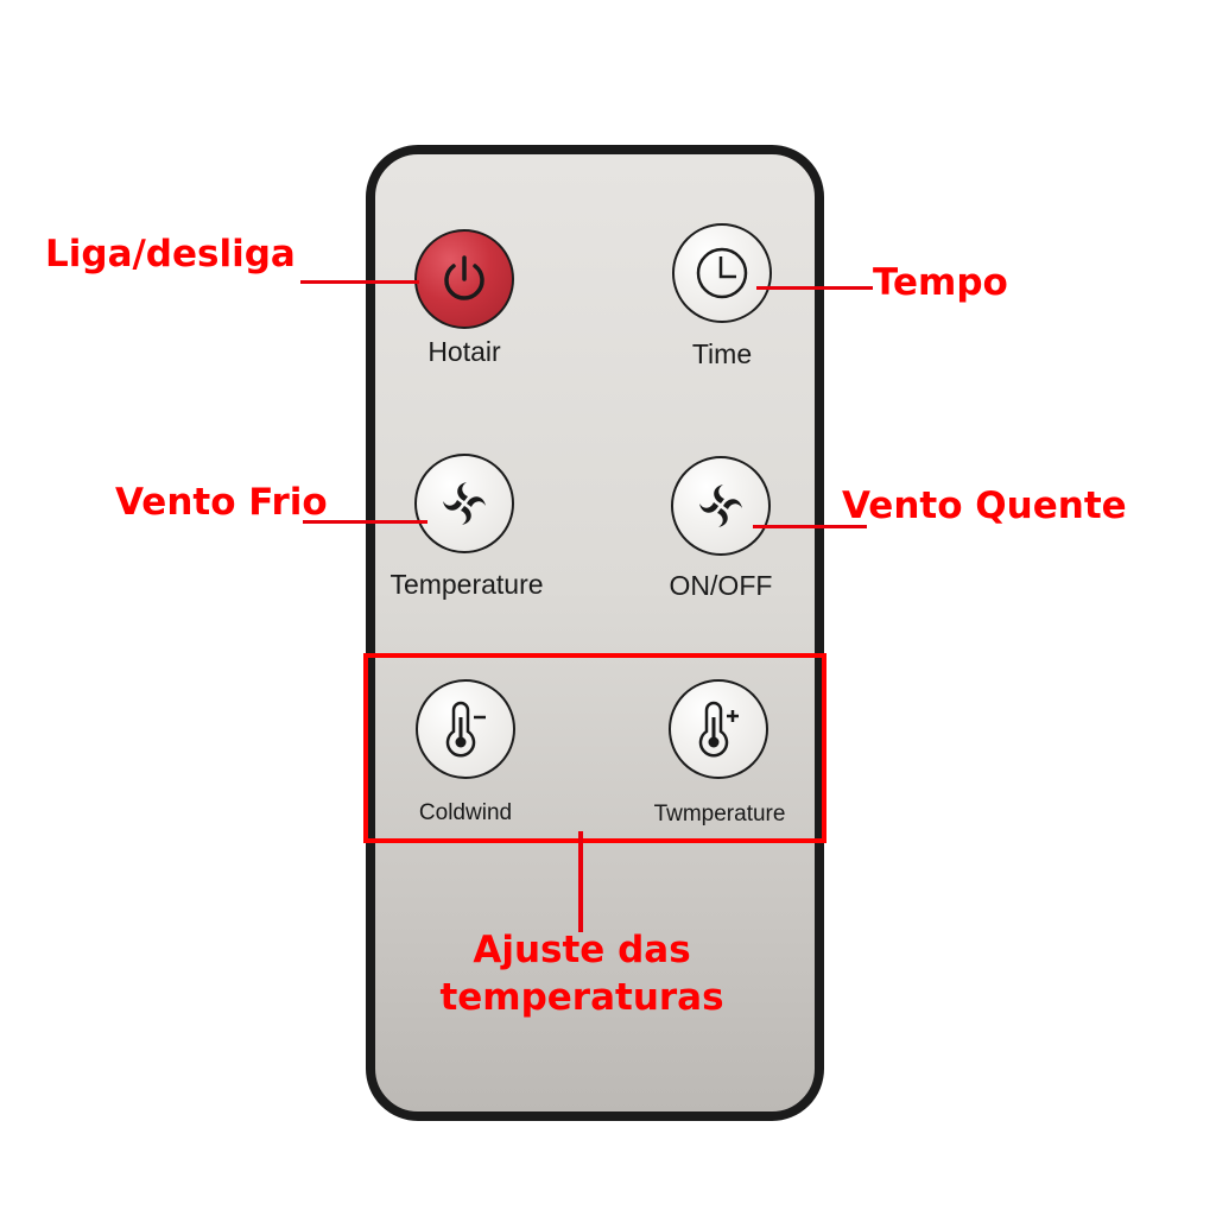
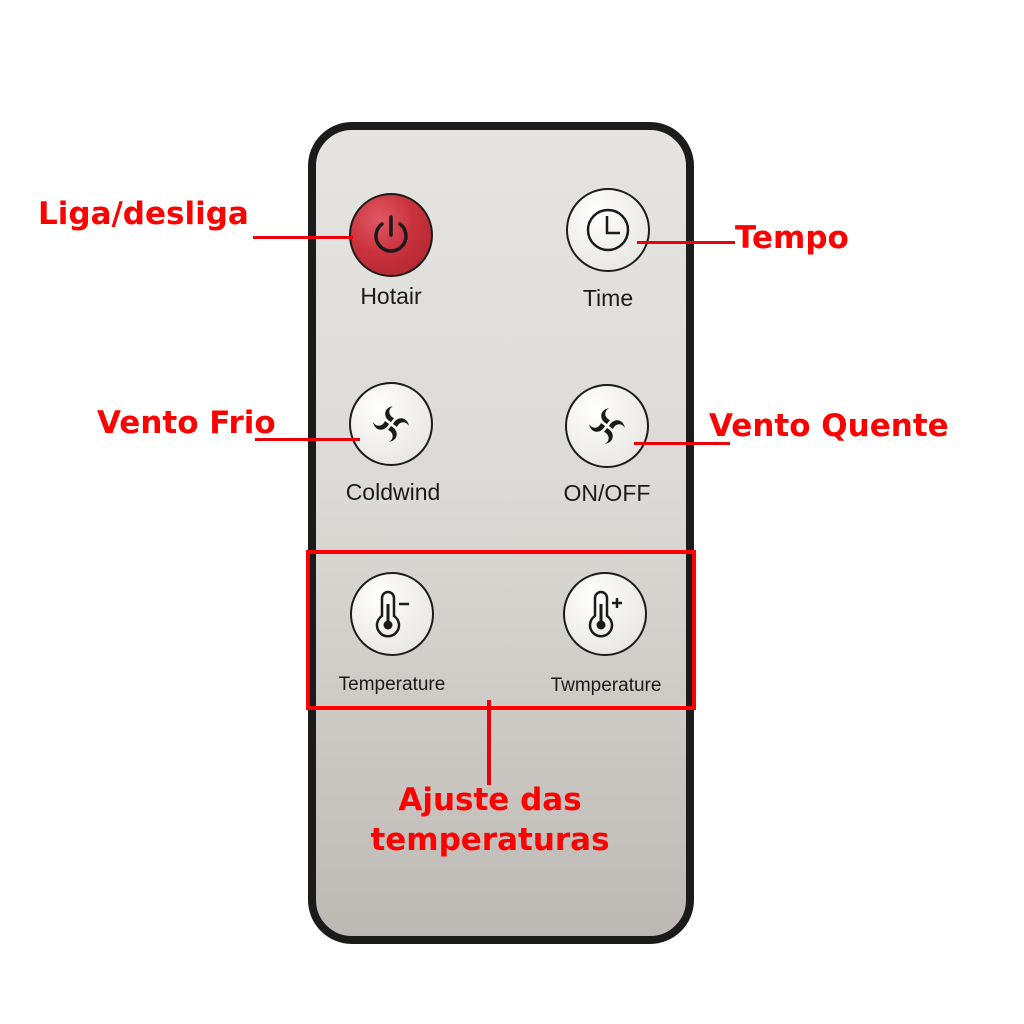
  Hotair
  Time
- Temperature
+ Coldwind
  ON/OFF
- Coldwind
+ Temperature
  Twmperature
  Liga/desliga
  Tempo
  Vento Frio
  Vento Quente
  Ajuste das
  temperaturas
